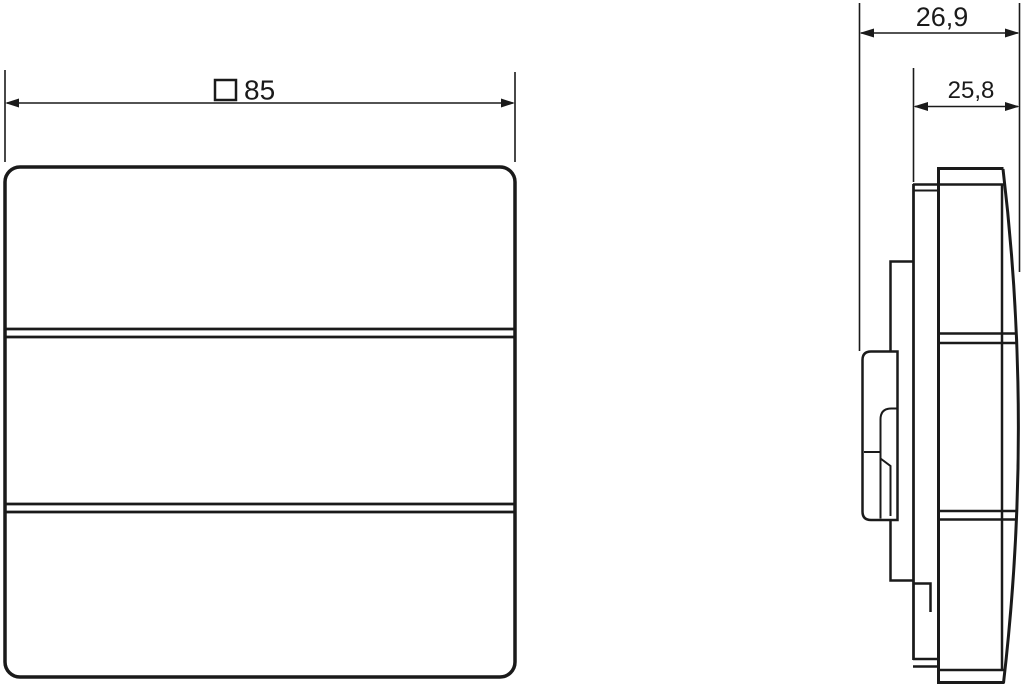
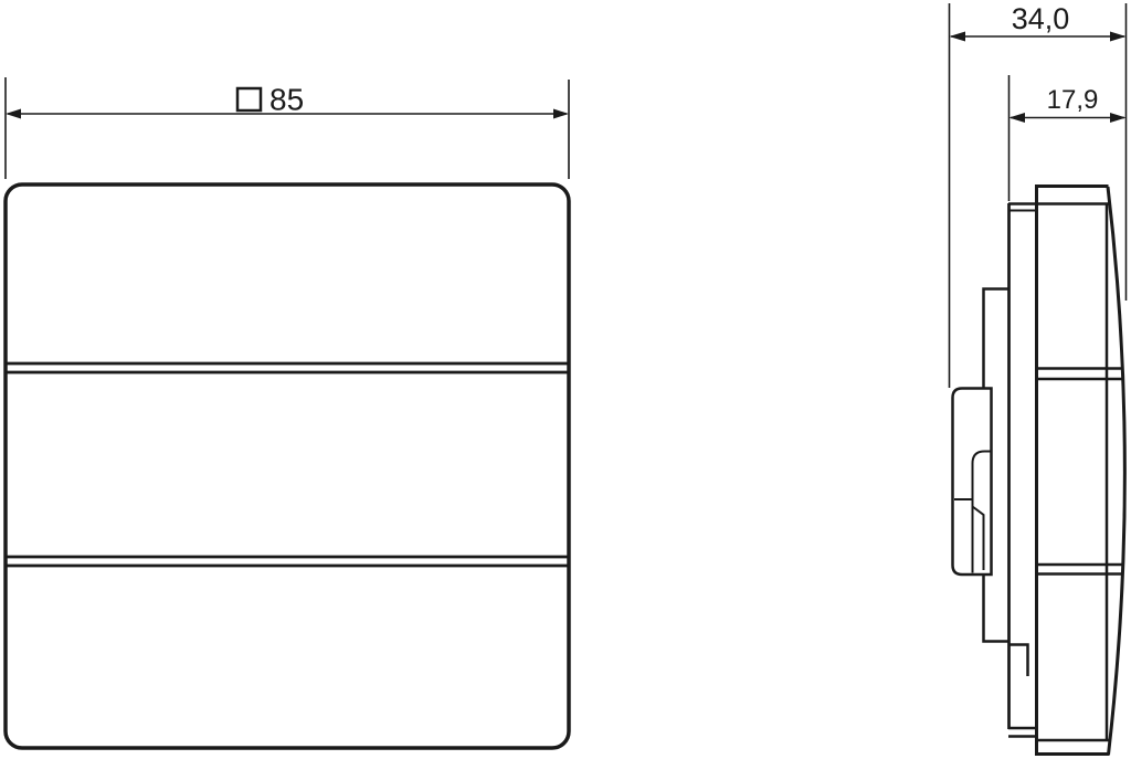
  85
- 26,9
+ 34,0
- 25,8
+ 17,9
